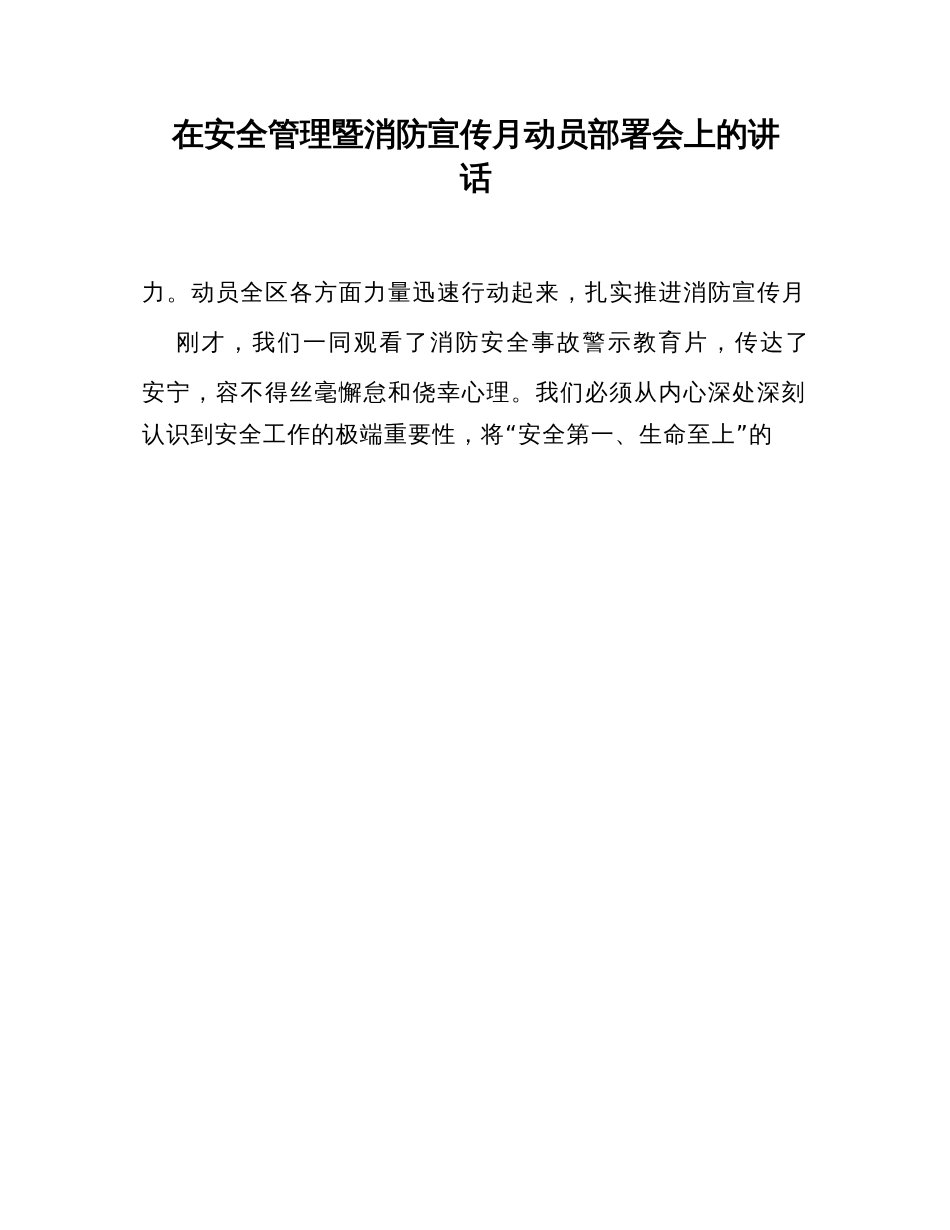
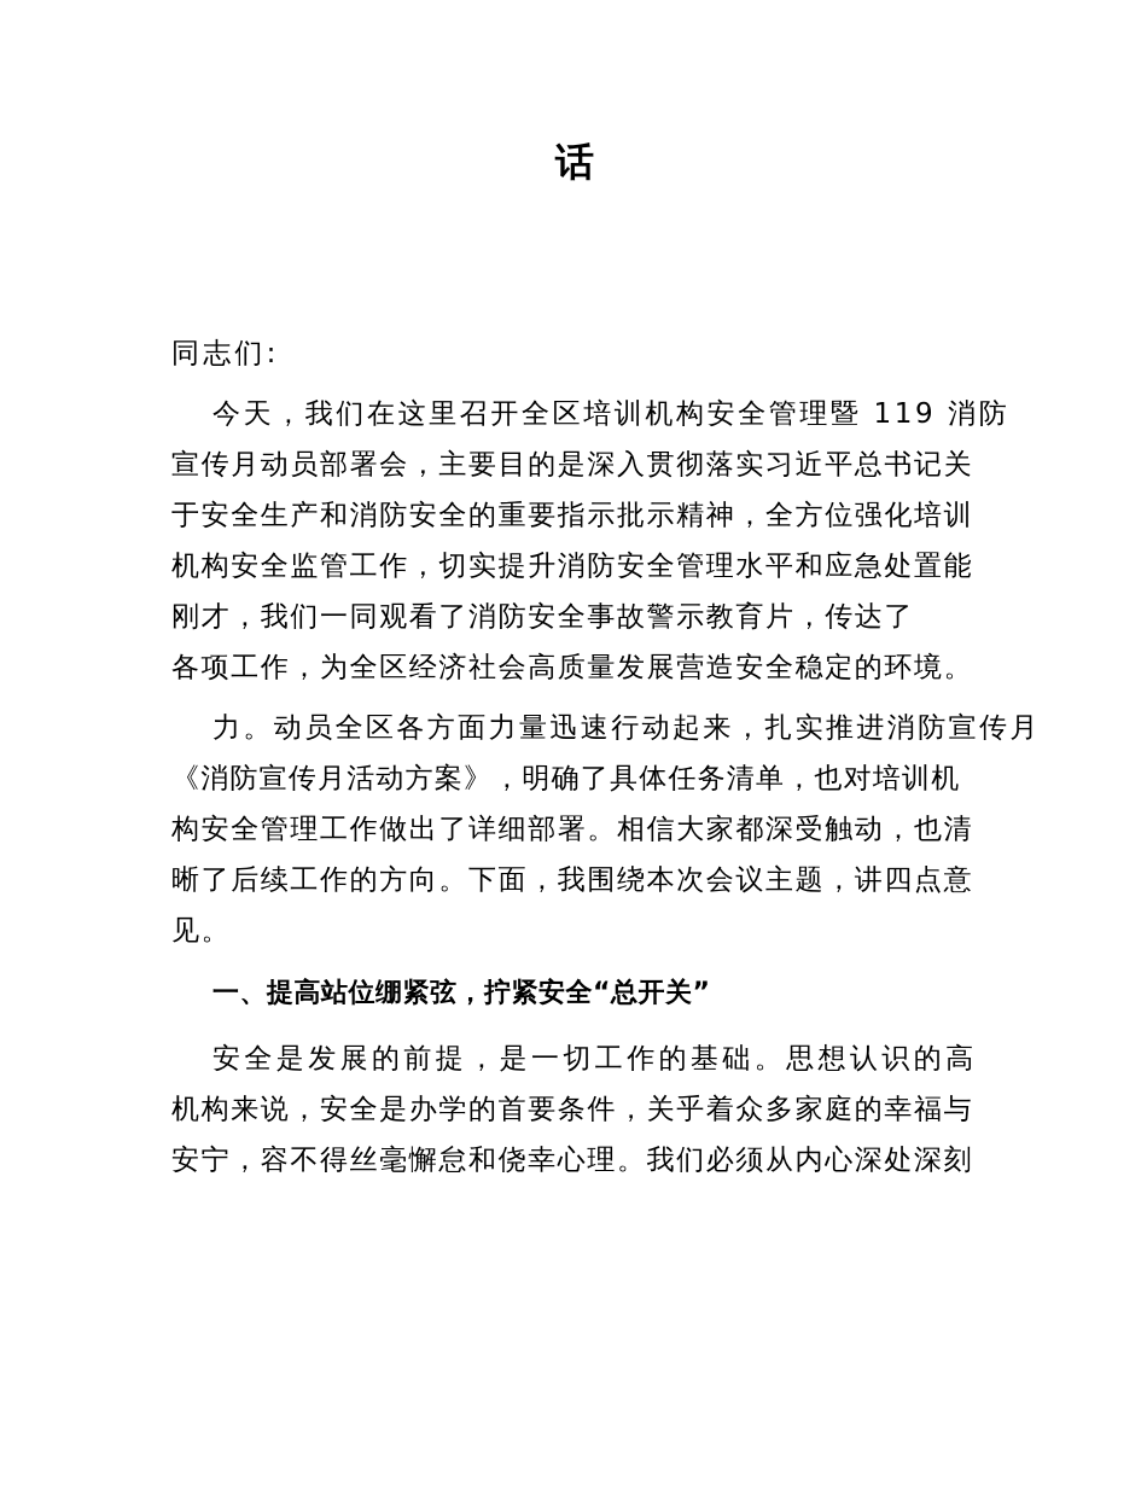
- 在安全管理暨消防宣传月动员部署会上的讲
  话
+ 同志们:
+ 今天，我们在这里召开全区培训机构安全管理暨 119 消防
+ 宣传月动员部署会，主要目的是深入贯彻落实习近平总书记关
+ 于安全生产和消防安全的重要指示批示精神，全方位强化培训
+ 机构安全监管工作，切实提升消防安全管理水平和应急处置能
- 力。动员全区各方面力量迅速行动起来，扎实推进消防宣传月
+ 刚才，我们一同观看了消防安全事故警示教育片，传达了
+ 各项工作，为全区经济社会高质量发展营造安全稳定的环境。
- 刚才，我们一同观看了消防安全事故警示教育片，传达了
+ 力。动员全区各方面力量迅速行动起来，扎实推进消防宣传月
+ 《消防宣传月活动方案》，明确了具体任务清单，也对培训机
+ 构安全管理工作做出了详细部署。相信大家都深受触动，也清
+ 晰了后续工作的方向。下面，我围绕本次会议主题，讲四点意
+ 见。
+ 一、提高站位绷紧弦，拧紧安全“总开关”
+ 安全是发展的前提，是一切工作的基础。思想认识的高
+ 机构来说，安全是办学的首要条件，关乎着众多家庭的幸福与
  安宁，容不得丝毫懈怠和侥幸心理。我们必须从内心深处深刻
- 认识到安全工作的极端重要性，将“安全第一、生命至上”的
